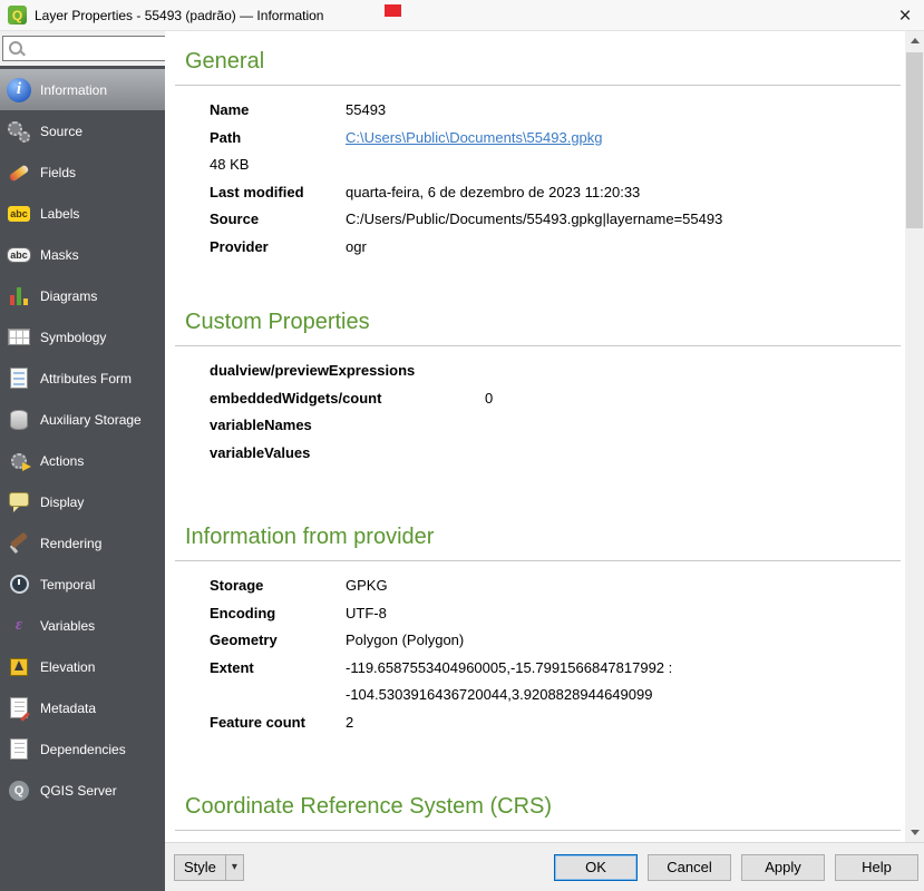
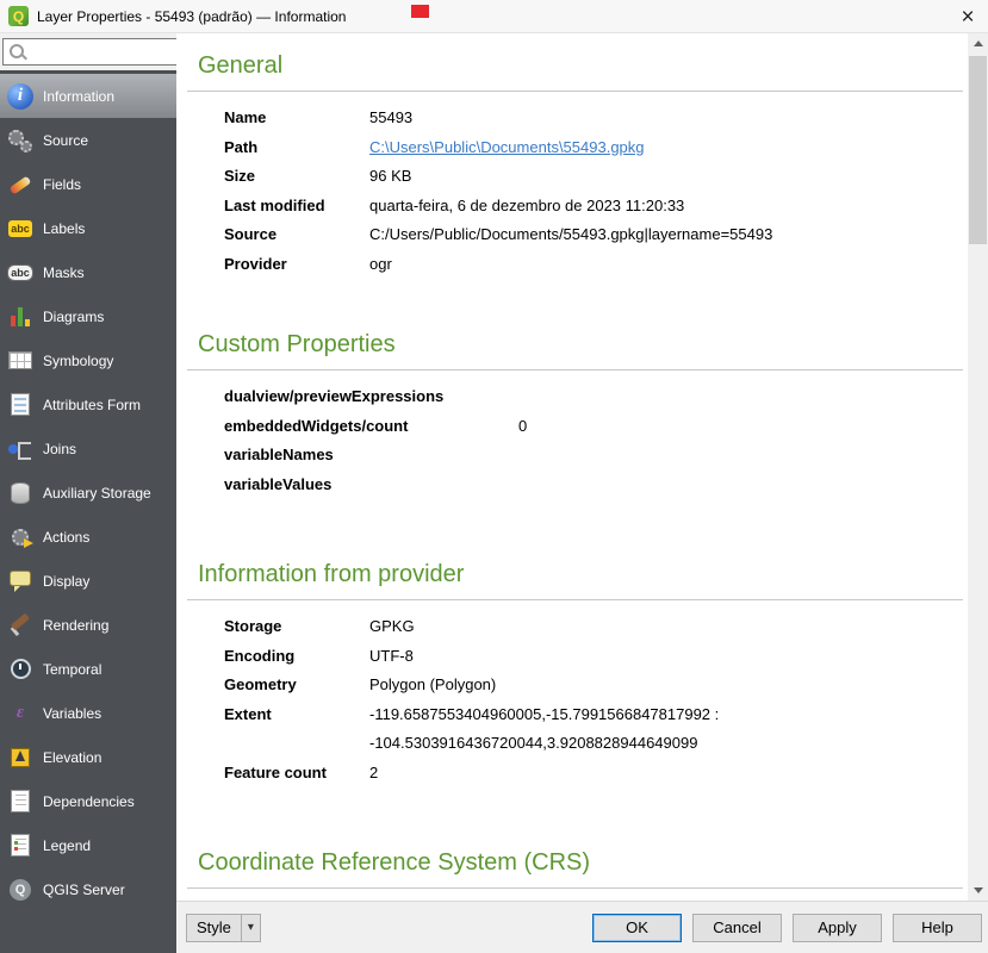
  Q
  Layer Properties - 55493 (padrão) — Information
  Information
  Source
  Fields
  Labels
  Masks
  Diagrams
  Symbology
  Attributes Form
+ Joins
  Auxiliary Storage
  Actions
  Display
  Rendering
  Temporal
  Variables
  Elevation
- Metadata
  Dependencies
+ Legend
  QGIS Server
  General
  Name
  55493
  Path
  C:\Users\Public\Documents\55493.gpkg
+ Size
- 48 KB
+ 96 KB
  Last modified
  quarta-feira, 6 de dezembro de 2023 11:20:33
  Source
  C:/Users/Public/Documents/55493.gpkg|layername=55493
  Provider
  ogr
  Custom Properties
  dualview/previewExpressions
  embeddedWidgets/count
  0
  variableNames
  variableValues
  Information from provider
  Storage
  GPKG
  Encoding
  UTF-8
  Geometry
  Polygon (Polygon)
  Extent
  -119.6587553404960005,-15.7991566847817992 :
  -104.5303916436720044,3.9208828944649099
  Feature count
  2
  Coordinate Reference System (CRS)
  Style
  OK
  Cancel
  Apply
  Help
